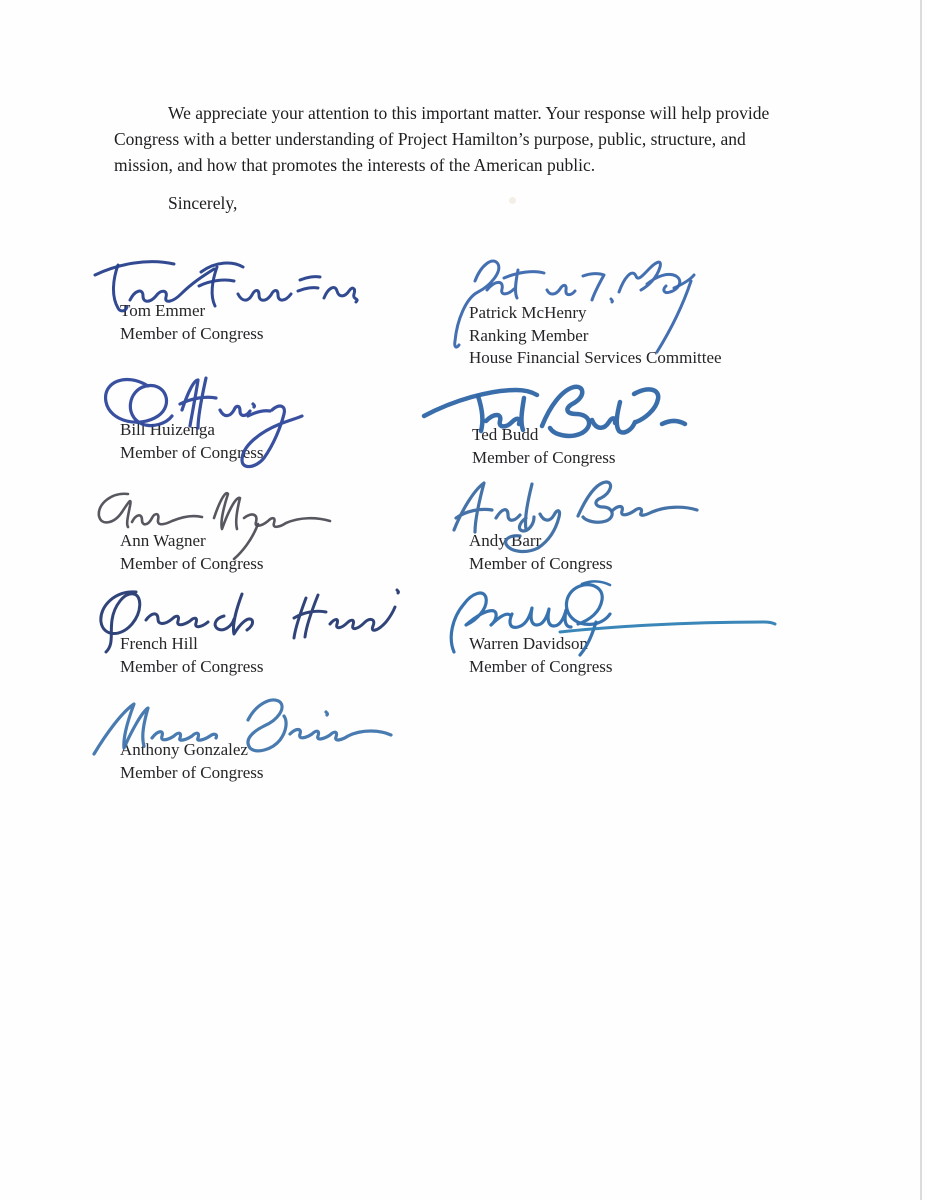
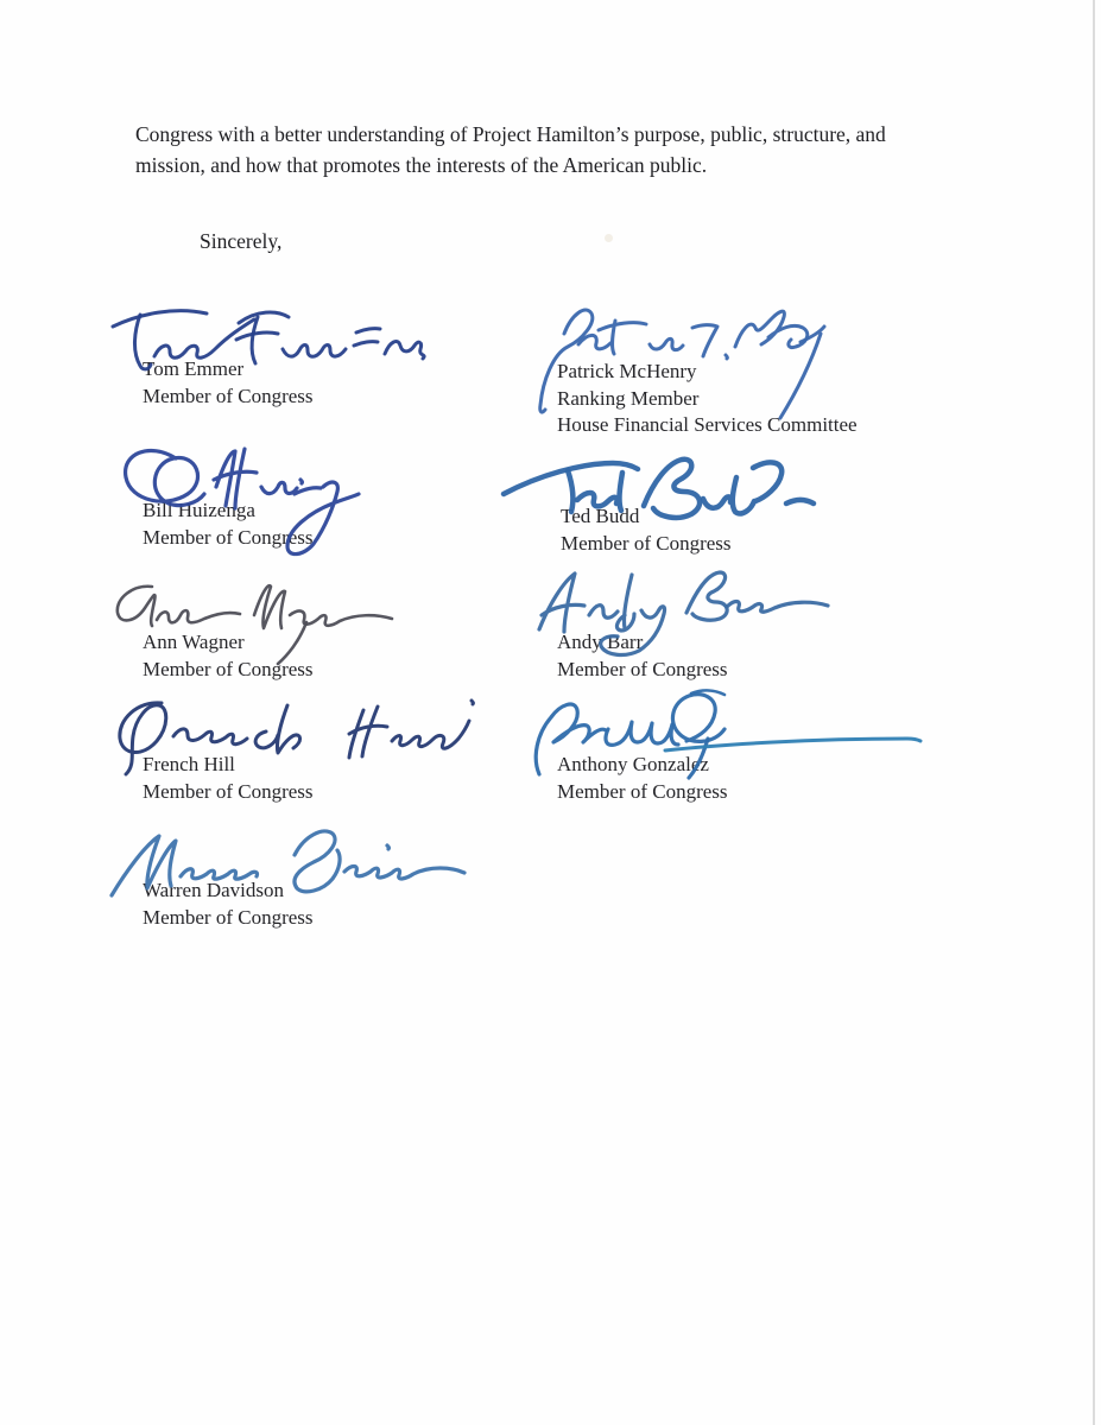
- We appreciate your attention to this important matter. Your response will help provide
  Congress with a better understanding of Project Hamilton’s purpose, public, structure, and
  mission, and how that promotes the interests of the American public.
  Sincerely,
  om Emmer
  Member of Congress
  Patrick McHenry
  Ranking Member
  House Financial Services Committee
  Bill Huizenga
  Member of Congress
  Ted Budd
  Member of Congress
  Ann Wagner
  Member of Congress
  Andy Barr
  Member of Congress
  French Hill
  Member of Congress
- Warren Davidson
+ Anthony Gonzalez
  Member of Congress
- Anthony Gonzalez
+ Warren Davidson
  Member of Congress
